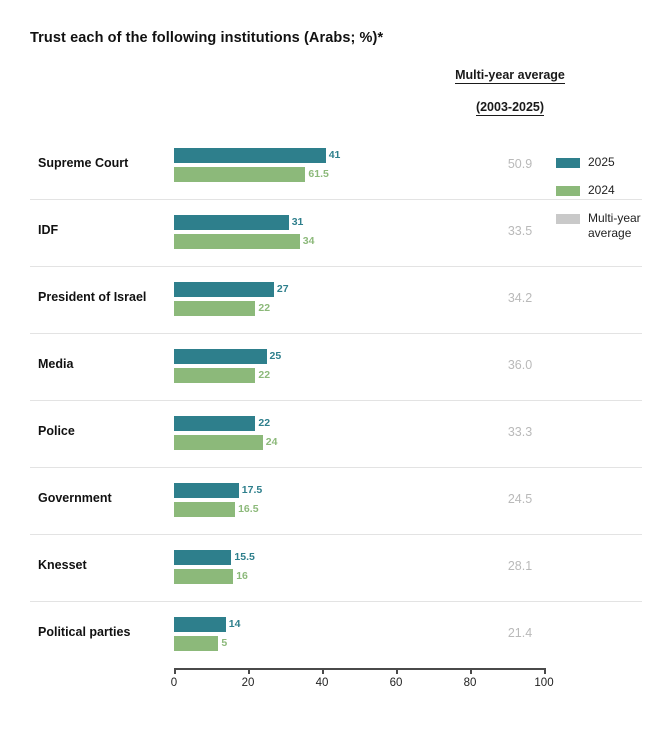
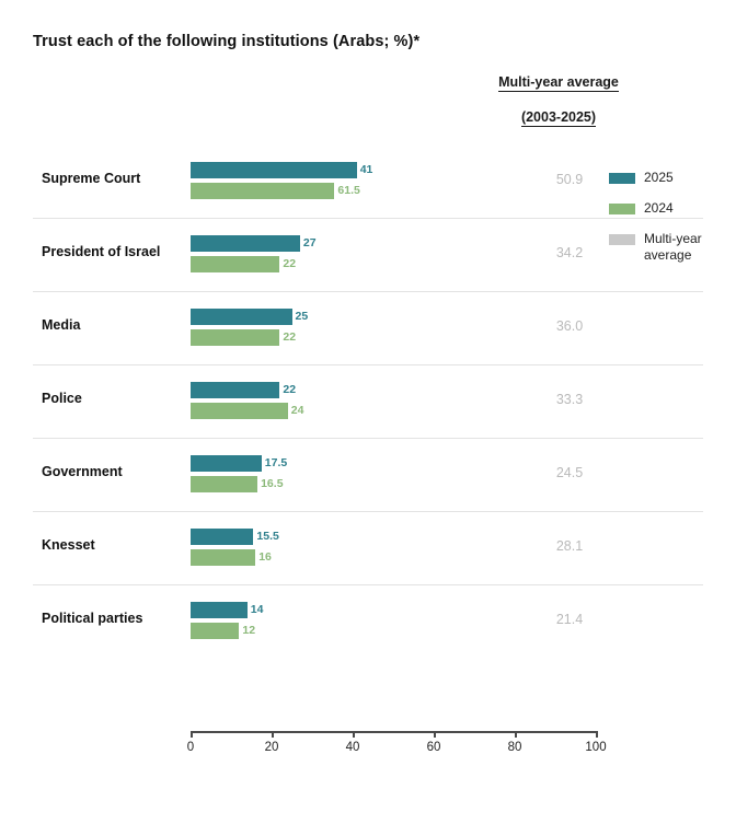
  Trust each of the following institutions (Arabs; %)*
  Multi-year average
  (2003-2025)
  2025
  2024
  Multi-year average
  Supreme Court
  41
  61.5
  50.9
- IDF
- 31
- 34
- 33.5
  President of Israel
  27
  22
  34.2
  Media
  25
  22
  36.0
  Police
  22
  24
  33.3
  Government
  17.5
  16.5
  24.5
  Knesset
  15.5
  16
  28.1
  Political parties
  14
- 5
+ 12
  21.4
  0
  20
  40
  60
  80
  100
